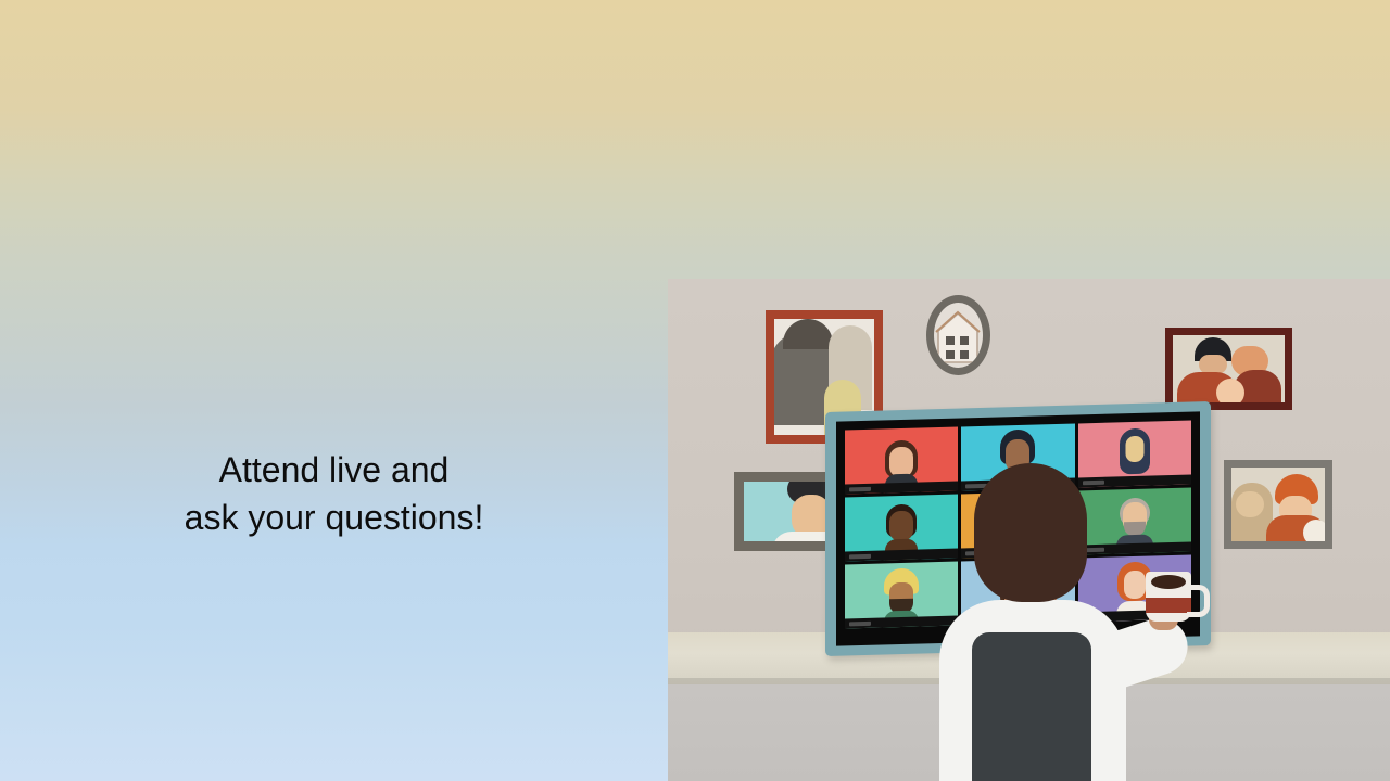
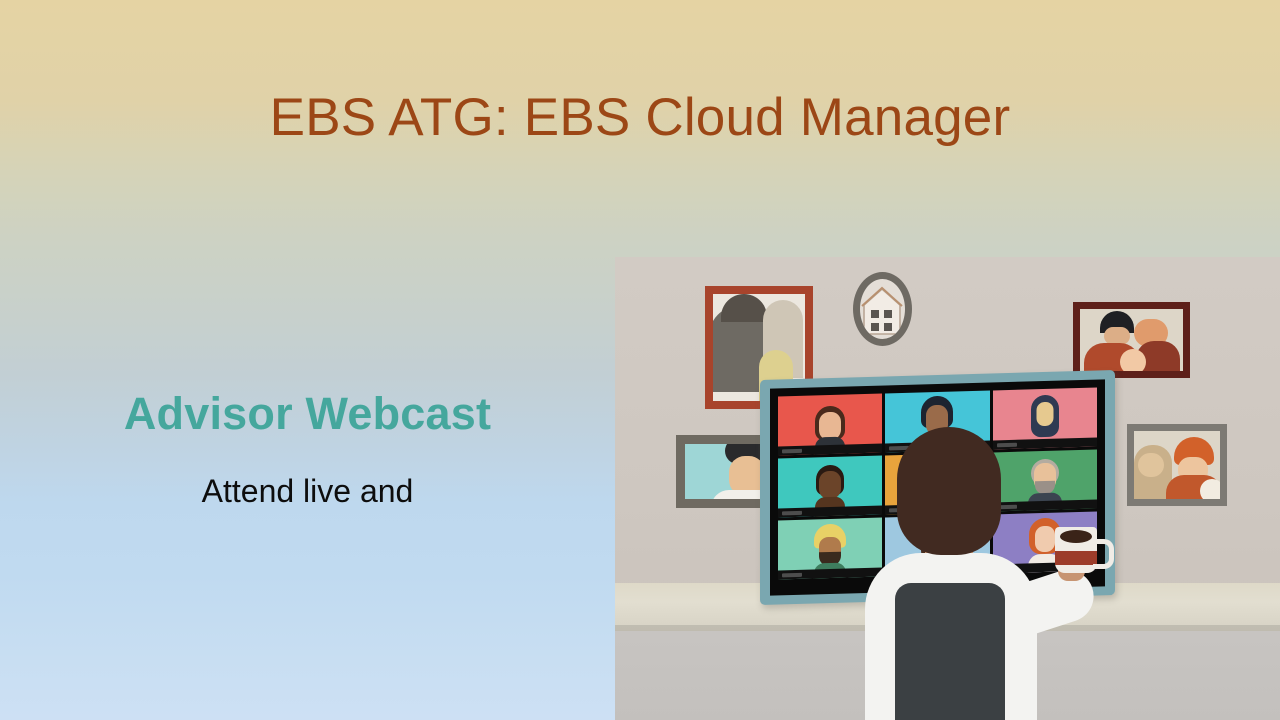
+ EBS ATG: EBS Cloud Manager
+ Advisor Webcast
  Attend live and
- ask your questions!
